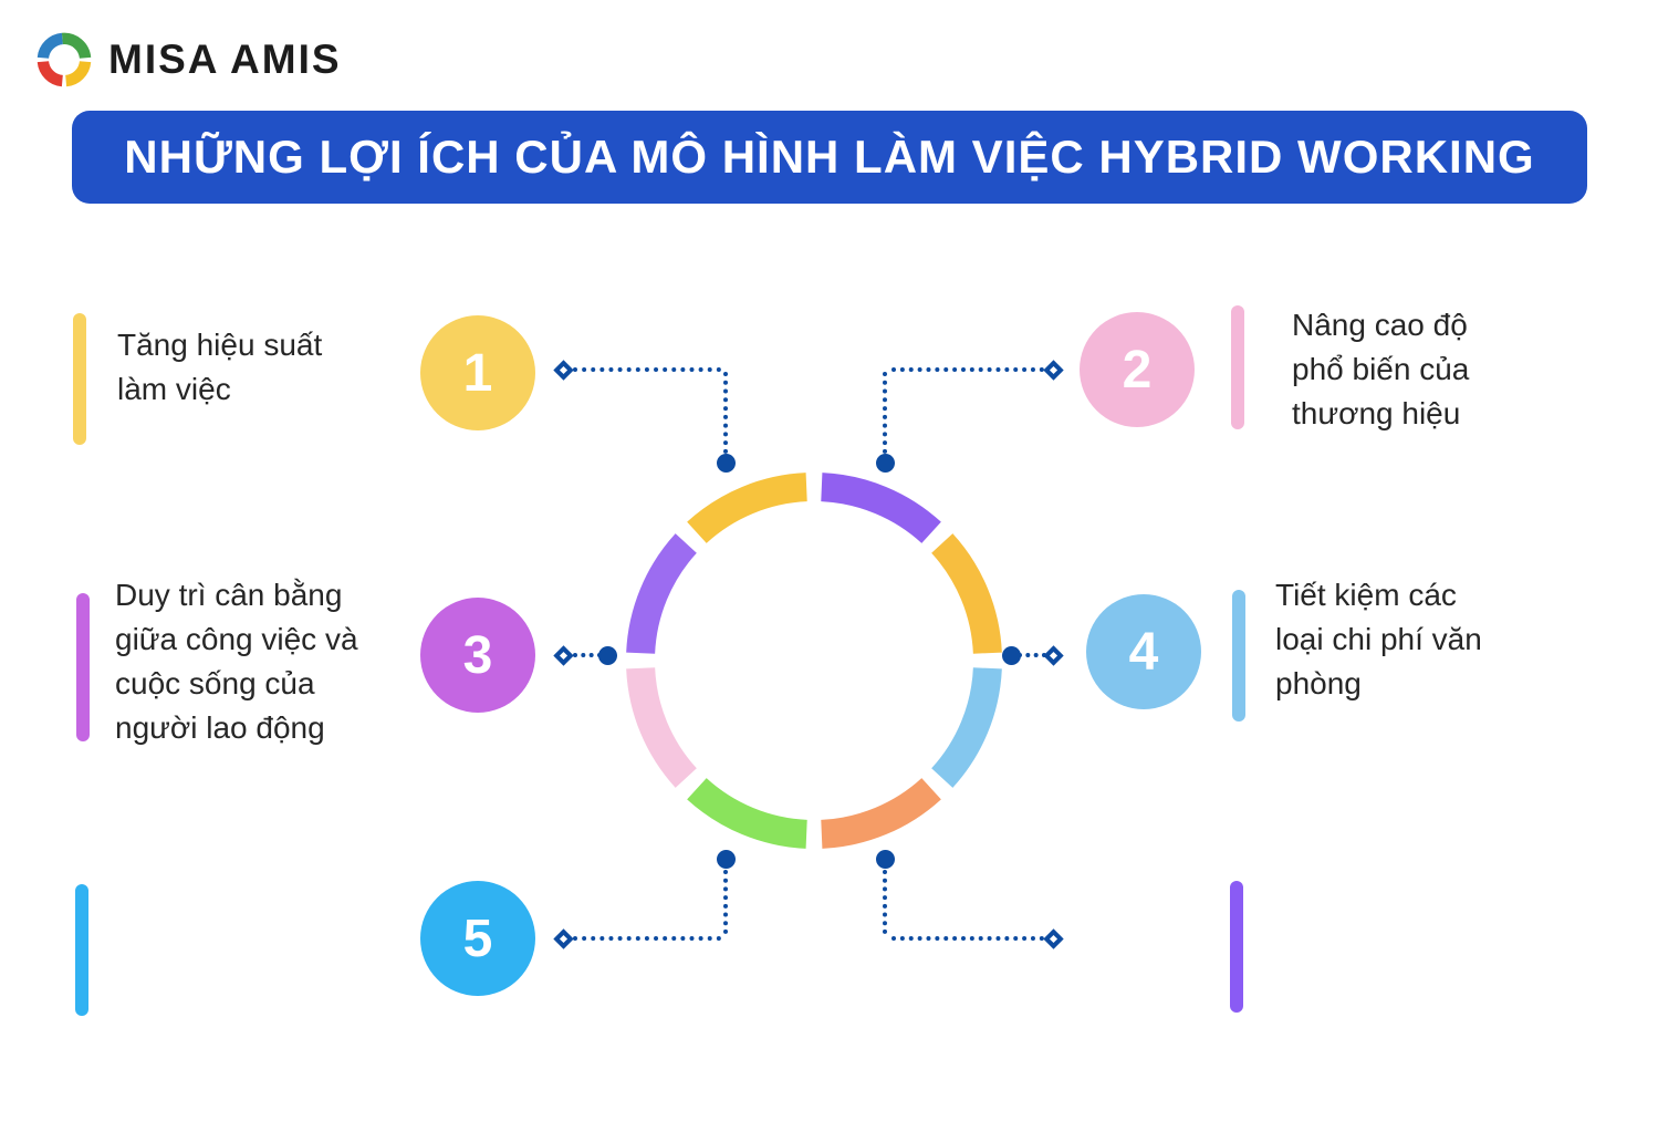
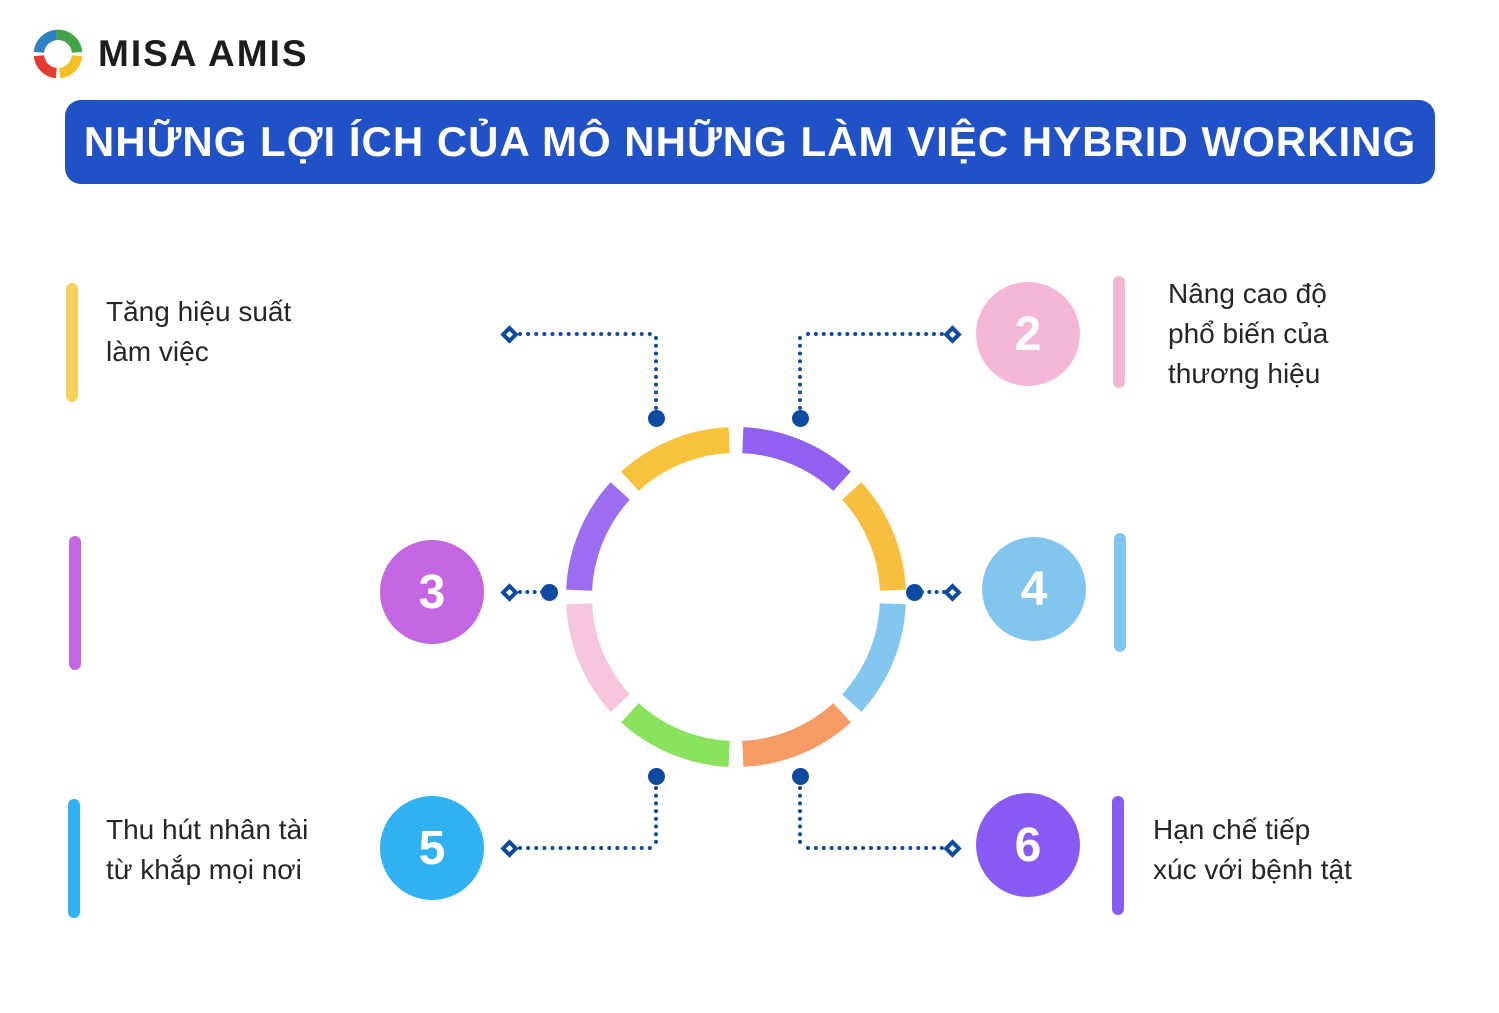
  MISA AMIS
- NHỮNG LỢI ÍCH CỦA MÔ HÌNH LÀM VIỆC HYBRID WORKING
+ NHỮNG LỢI ÍCH CỦA MÔ NHỮNG LÀM VIỆC HYBRID WORKING
  Tăng hiệu suất
  làm việc
- 1
  Nâng cao độ
  phổ biến của
  thương hiệu
  2
- Duy trì cân bằng
- giữa công việc và
- cuộc sống của
- người lao động
  3
- Tiết kiệm các
- loại chi phí văn
- phòng
  4
+ Thu hút nhân tài
+ từ khắp mọi nơi
  5
+ Hạn chế tiếp
+ xúc với bệnh tật
+ 6
